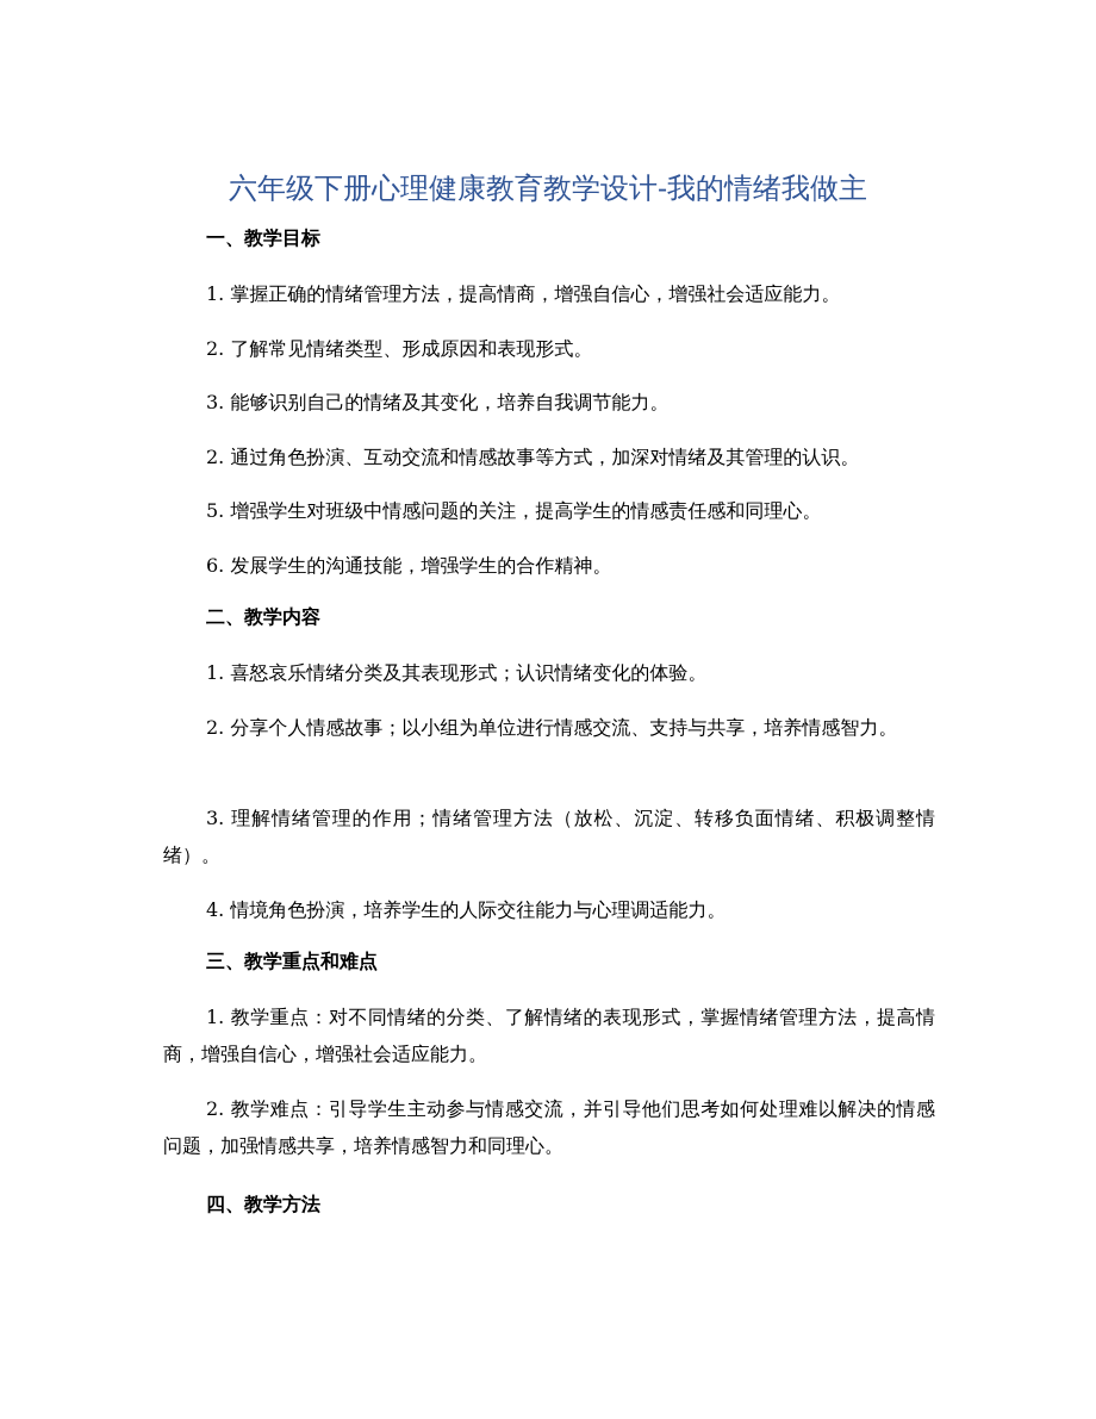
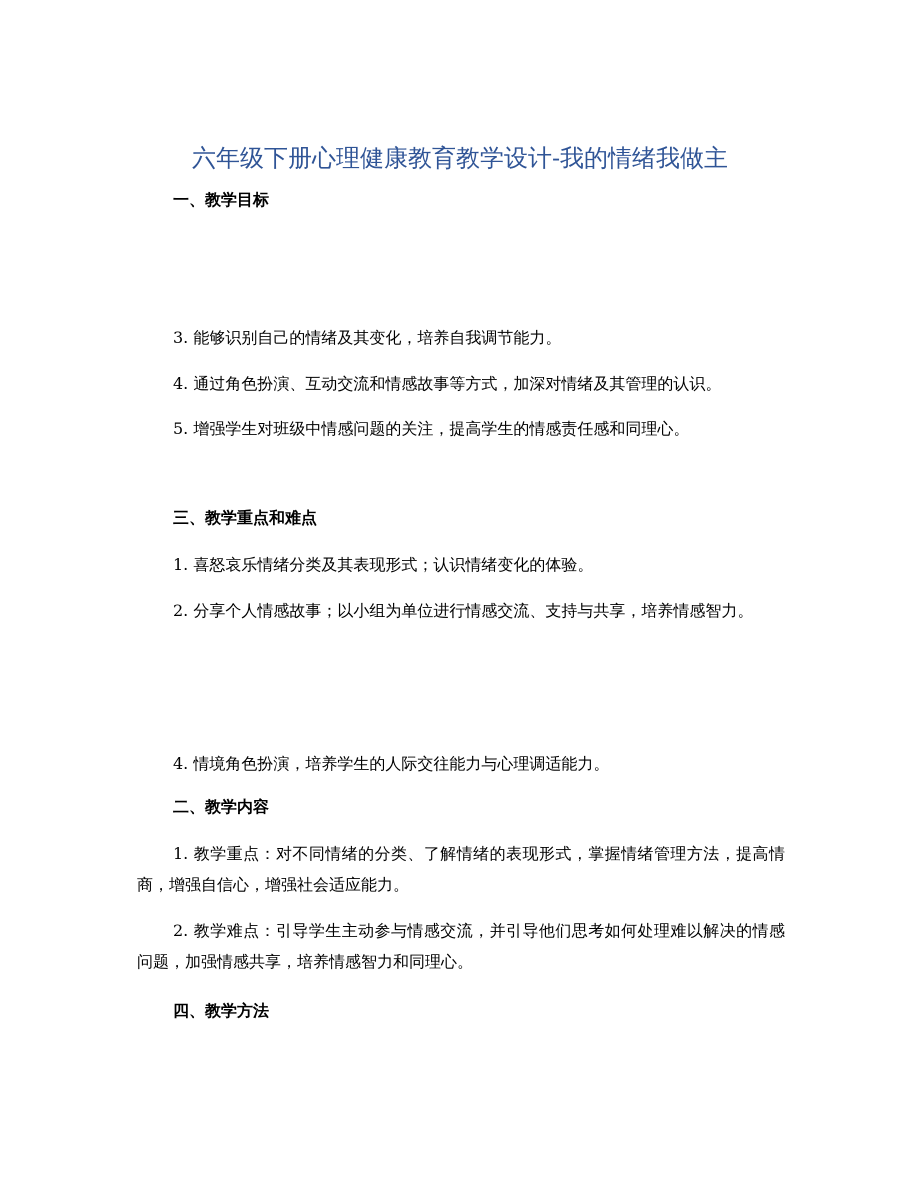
  六年级下册心理健康教育教学设计-我的情绪我做主
  一、教学目标
- 1. 掌握正确的情绪管理方法，提高情商，增强自信心，增强社会适应能力。
- 2. 了解常见情绪类型、形成原因和表现形式。
  3. 能够识别自己的情绪及其变化，培养自我调节能力。
- 2. 通过角色扮演、互动交流和情感故事等方式，加深对情绪及其管理的认识。
+ 4. 通过角色扮演、互动交流和情感故事等方式，加深对情绪及其管理的认识。
  5. 增强学生对班级中情感问题的关注，提高学生的情感责任感和同理心。
- 6. 发展学生的沟通技能，增强学生的合作精神。
- 二、教学内容
+ 三、教学重点和难点
  1. 喜怒哀乐情绪分类及其表现形式；认识情绪变化的体验。
  2. 分享个人情感故事；以小组为单位进行情感交流、支持与共享，培养情感智力。
- 3. 理解情绪管理的作用；情绪管理方法（放松、沉淀、转移负面情绪、积极调整情绪）。
  4. 情境角色扮演，培养学生的人际交往能力与心理调适能力。
- 三、教学重点和难点
+ 二、教学内容
  1. 教学重点：对不同情绪的分类、了解情绪的表现形式，掌握情绪管理方法，提高情商，增强自信心，增强社会适应能力。
  2. 教学难点：引导学生主动参与情感交流，并引导他们思考如何处理难以解决的情感问题，加强情感共享，培养情感智力和同理心。
  四、教学方法
